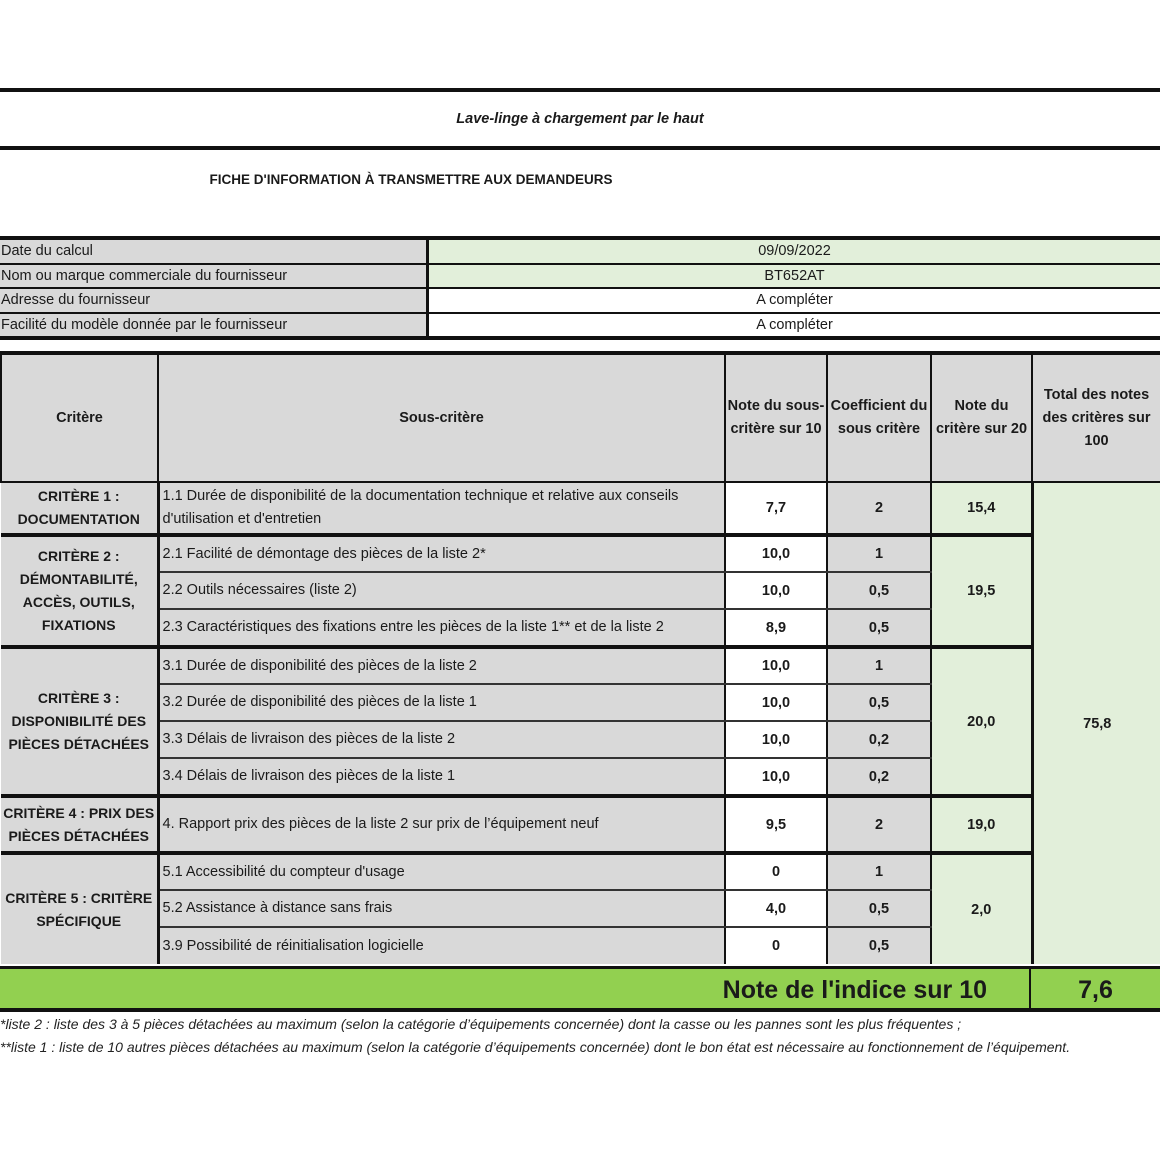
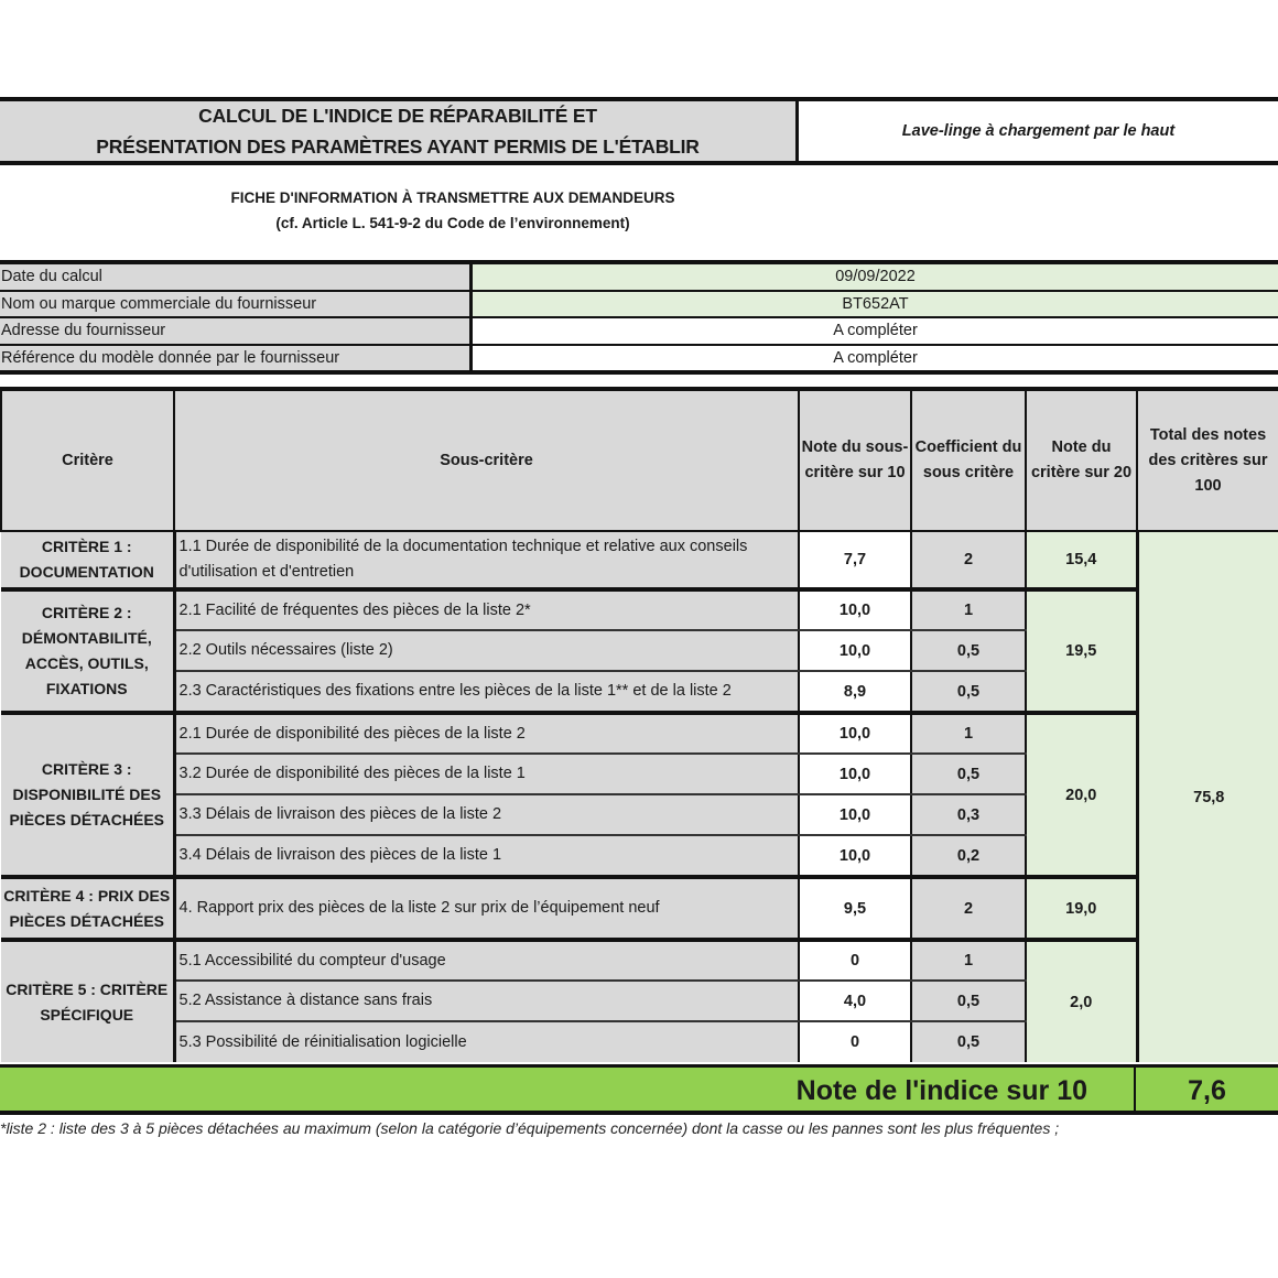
+ CALCUL DE L'INDICE DE RÉPARABILITÉ ET
+ PRÉSENTATION DES PARAMÈTRES AYANT PERMIS DE L'ÉTABLIR
  Lave-linge à chargement par le haut
  FICHE D'INFORMATION À TRANSMETTRE AUX DEMANDEURS
+ (cf. Article L. 541-9-2 du Code de l’environnement)
  Date du calcul
  09/09/2022
  Nom ou marque commerciale du fournisseur
  BT652AT
  Adresse du fournisseur
  A compléter
- Facilité du modèle donnée par le fournisseur
+ Référence du modèle donnée par le fournisseur
  A compléter
  Critère	Sous-critère	Note du sous-critère sur 10	Coefficient du sous critère	Note du critère sur 20	Total des notes des critères sur 100
  CRITÈRE 1 : DOCUMENTATION	1.1 Durée de disponibilité de la documentation technique et relative aux conseils d'utilisation et d'entretien	7,7	2	15,4	75,8
- CRITÈRE 2 : DÉMONTABILITÉ, ACCÈS, OUTILS, FIXATIONS	2.1 Facilité de démontage des pièces de la liste 2*	10,0	1	19,5
+ CRITÈRE 2 : DÉMONTABILITÉ, ACCÈS, OUTILS, FIXATIONS	2.1 Facilité de fréquentes des pièces de la liste 2*	10,0	1	19,5
  2.2 Outils nécessaires (liste 2)	10,0	0,5
  2.3 Caractéristiques des fixations entre les pièces de la liste 1** et de la liste 2	8,9	0,5
- CRITÈRE 3 : DISPONIBILITÉ DES PIÈCES DÉTACHÉES	3.1 Durée de disponibilité des pièces de la liste 2	10,0	1	20,0
+ CRITÈRE 3 : DISPONIBILITÉ DES PIÈCES DÉTACHÉES	2.1 Durée de disponibilité des pièces de la liste 2	10,0	1	20,0
  3.2 Durée de disponibilité des pièces de la liste 1	10,0	0,5
- 3.3 Délais de livraison des pièces de la liste 2	10,0	0,2
+ 3.3 Délais de livraison des pièces de la liste 2	10,0	0,3
  3.4 Délais de livraison des pièces de la liste 1	10,0	0,2
  CRITÈRE 4 : PRIX DES PIÈCES DÉTACHÉES	4. Rapport prix des pièces de la liste 2 sur prix de l’équipement neuf	9,5	2	19,0
  CRITÈRE 5 : CRITÈRE SPÉCIFIQUE	5.1 Accessibilité du compteur d'usage	0	1	2,0
  5.2 Assistance à distance sans frais	4,0	0,5
- 3.9 Possibilité de réinitialisation logicielle	0	0,5
+ 5.3 Possibilité de réinitialisation logicielle	0	0,5
  Note de l'indice sur 10
  7,6
  *liste 2 : liste des 3 à 5 pièces détachées au maximum (selon la catégorie d’équipements concernée) dont la casse ou les pannes sont les plus fréquentes ;
- **liste 1 : liste de 10 autres pièces détachées au maximum (selon la catégorie d’équipements concernée) dont le bon état est nécessaire au fonctionnement de l’équipement.
